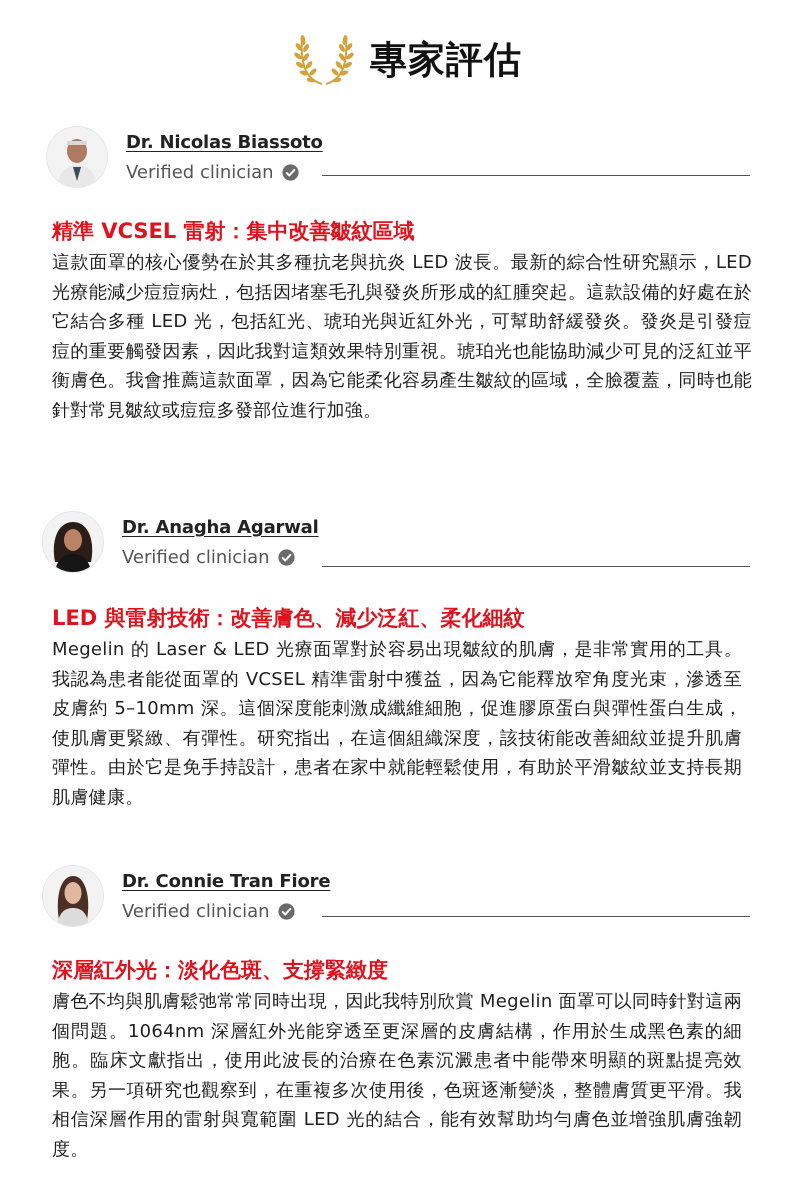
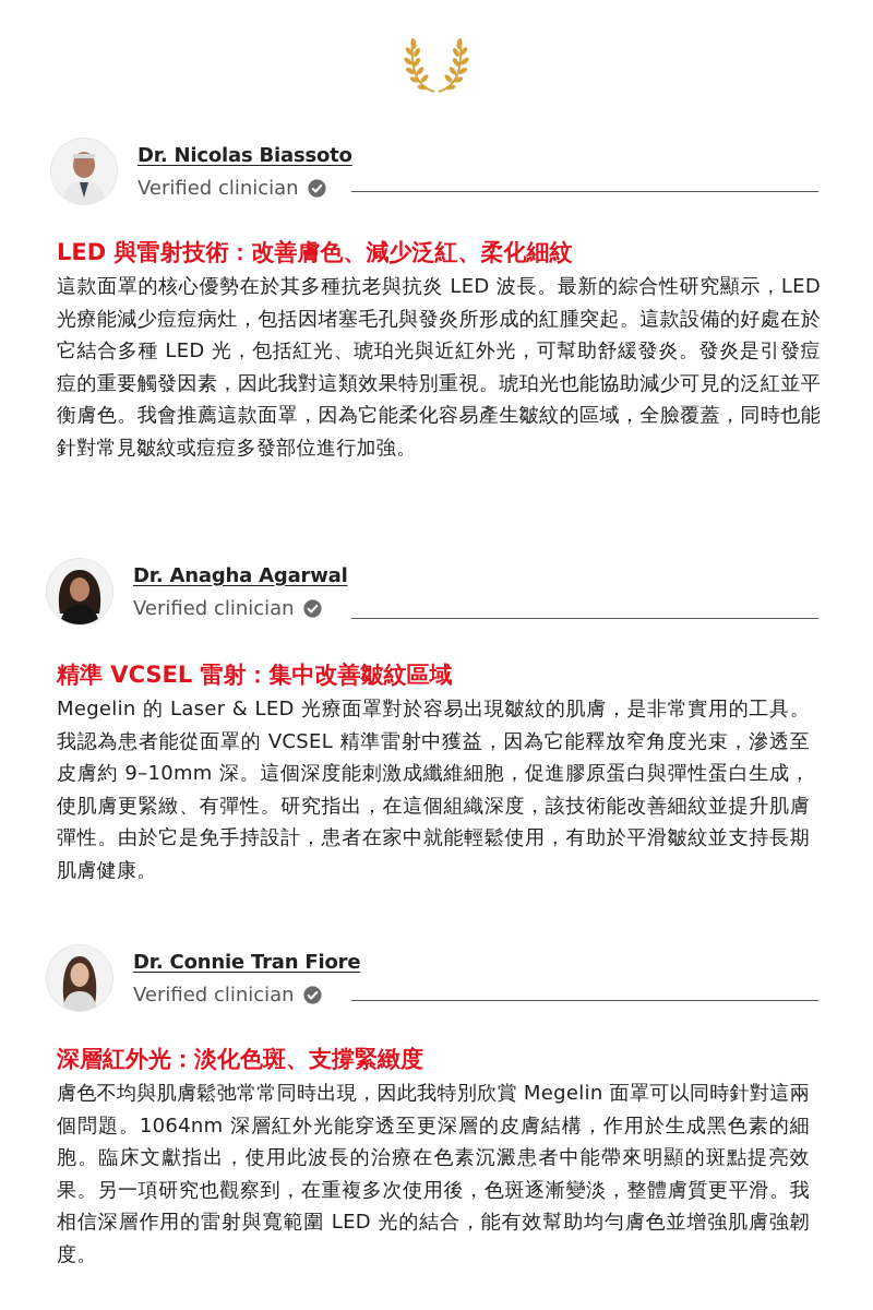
- 專家評估
  Dr. Nicolas Biassoto
  Verified clinician
- 精準 VCSEL 雷射：集中改善皺紋區域
+ LED 與雷射技術：改善膚色、減少泛紅、柔化細紋
  這款面罩的核心優勢在於其多種抗老與抗炎 LED 波長。最新的綜合性研究顯示，LED 光療能減少痘痘病灶，包括因堵塞毛孔與發炎所形成的紅腫突起。這款設備的好處在於它結合多種 LED 光，包括紅光、琥珀光與近紅外光，可幫助舒緩發炎。發炎是引發痘痘的重要觸發因素，因此我對這類效果特別重視。琥珀光也能協助減少可見的泛紅並平衡膚色。我會推薦這款面罩，因為它能柔化容易產生皺紋的區域，全臉覆蓋，同時也能針對常見皺紋或痘痘多發部位進行加強。
  Dr. Anagha Agarwal
  Verified clinician
- LED 與雷射技術：改善膚色、減少泛紅、柔化細紋
+ 精準 VCSEL 雷射：集中改善皺紋區域
- Megelin 的 Laser & LED 光療面罩對於容易出現皺紋的肌膚，是非常實用的工具。我認為患者能從面罩的 VCSEL 精準雷射中獲益，因為它能釋放窄角度光束，滲透至皮膚約 5–10mm 深。這個深度能刺激成纖維細胞，促進膠原蛋白與彈性蛋白生成，使肌膚更緊緻、有彈性。研究指出，在這個組織深度，該技術能改善細紋並提升肌膚彈性。由於它是免手持設計，患者在家中就能輕鬆使用，有助於平滑皺紋並支持長期肌膚健康。
+ Megelin 的 Laser & LED 光療面罩對於容易出現皺紋的肌膚，是非常實用的工具。我認為患者能從面罩的 VCSEL 精準雷射中獲益，因為它能釋放窄角度光束，滲透至皮膚約 9–10mm 深。這個深度能刺激成纖維細胞，促進膠原蛋白與彈性蛋白生成，使肌膚更緊緻、有彈性。研究指出，在這個組織深度，該技術能改善細紋並提升肌膚彈性。由於它是免手持設計，患者在家中就能輕鬆使用，有助於平滑皺紋並支持長期肌膚健康。
  Dr. Connie Tran Fiore
  Verified clinician
  深層紅外光：淡化色斑、支撐緊緻度
  膚色不均與肌膚鬆弛常常同時出現，因此我特別欣賞 Megelin 面罩可以同時針對這兩個問題。1064nm 深層紅外光能穿透至更深層的皮膚結構，作用於生成黑色素的細胞。臨床文獻指出，使用此波長的治療在色素沉澱患者中能帶來明顯的斑點提亮效果。另一項研究也觀察到，在重複多次使用後，色斑逐漸變淡，整體膚質更平滑。我相信深層作用的雷射與寬範圍 LED 光的結合，能有效幫助均勻膚色並增強肌膚強韌度。
